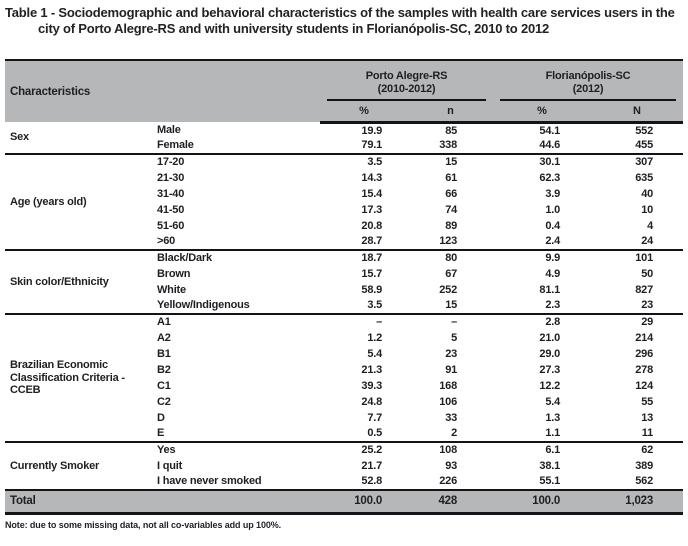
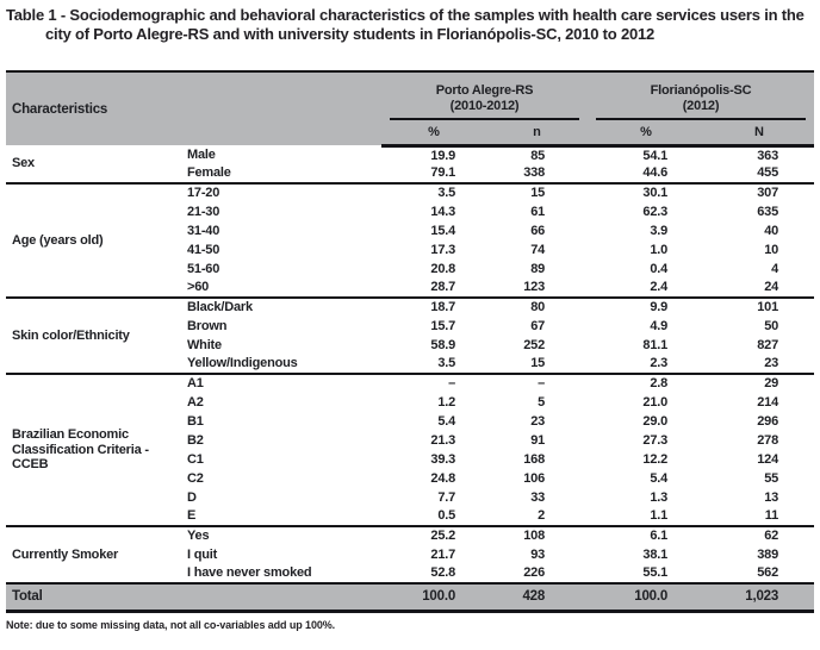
  Table 1 - Sociodemographic and behavioral characteristics of the samples with health care services users in the city of Porto Alegre-RS and with university students in Florianópolis-SC, 2010 to 2012
  Characteristics	Porto Alegre-RS (2010-2012)	Florianópolis-SC (2012)
  %	n	%	N
- Sex	Male	19.9	85	54.1	552
+ Sex	Male	19.9	85	54.1	363
  Female	79.1	338	44.6	455
  Age (years old)	17-20	3.5	15	30.1	307
  21-30	14.3	61	62.3	635
  31-40	15.4	66	3.9	40
  41-50	17.3	74	1.0	10
  51-60	20.8	89	0.4	4
  >60	28.7	123	2.4	24
  Skin color/Ethnicity	Black/Dark	18.7	80	9.9	101
  Brown	15.7	67	4.9	50
  White	58.9	252	81.1	827
  Yellow/Indigenous	3.5	15	2.3	23
  Brazilian Economic Classification Criteria - CCEB	A1	–	–	2.8	29
  A2	1.2	5	21.0	214
  B1	5.4	23	29.0	296
  B2	21.3	91	27.3	278
  C1	39.3	168	12.2	124
  C2	24.8	106	5.4	55
  D	7.7	33	1.3	13
  E	0.5	2	1.1	11
  Currently Smoker	Yes	25.2	108	6.1	62
  I quit	21.7	93	38.1	389
  I have never smoked	52.8	226	55.1	562
  Total	100.0	428	100.0	1,023
  Note: due to some missing data, not all co-variables add up 100%.
